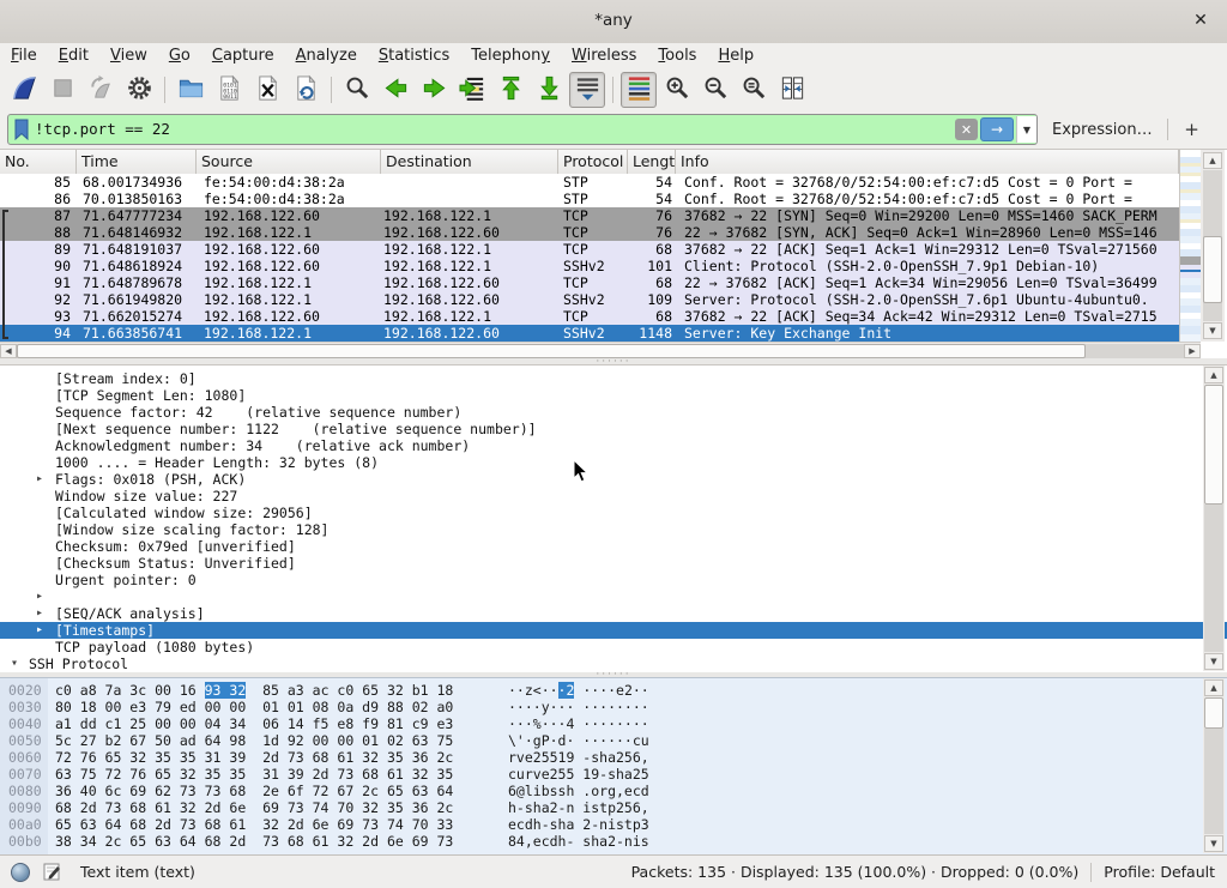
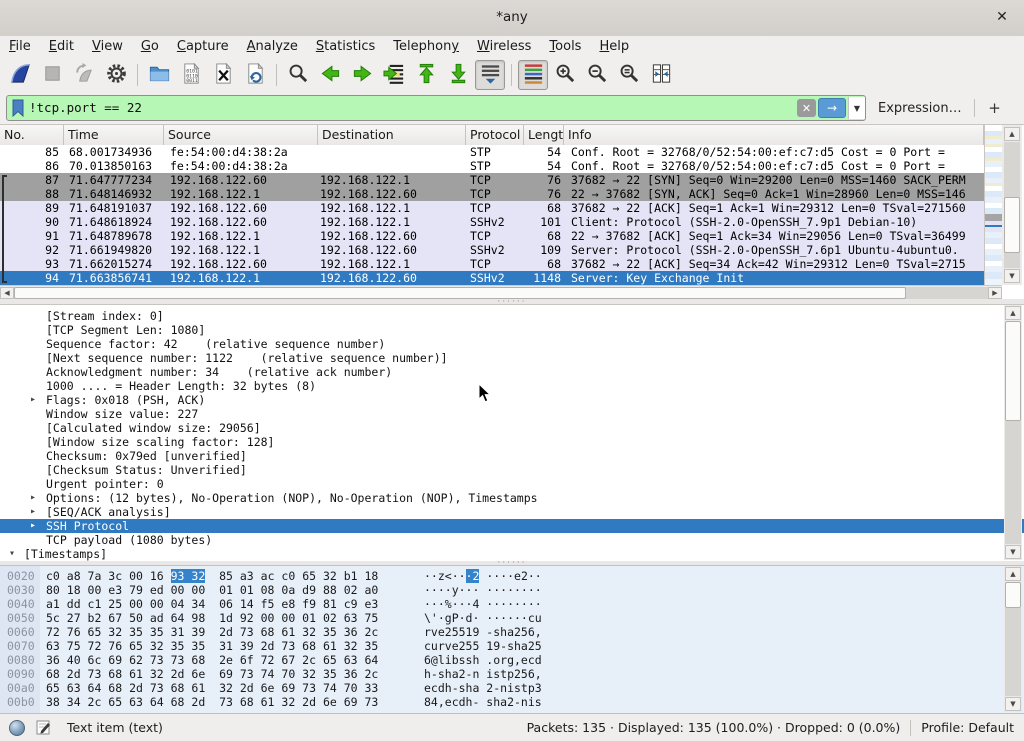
  *any
  ✕
  File
  Edit
  View
  Go
  Capture
  Analyze
  Statistics
  Telephony
  Wireless
  Tools
  Help
  !tcp.port == 22
  ✕
  →
  ▼
  Expression…
  +
  No.
  Time
  Source
  Destination
  Protocol
  Lengt
  Info
  85
  68.001734936
  fe:54:00:d4:38:2a
  STP
  54
  Conf. Root = 32768/0/52:54:00:ef:c7:d5 Cost = 0 Port =
  86
  70.013850163
  fe:54:00:d4:38:2a
  STP
  54
  Conf. Root = 32768/0/52:54:00:ef:c7:d5 Cost = 0 Port =
  87
  71.647777234
  192.168.122.60
  192.168.122.1
  TCP
  76
  37682 → 22 [SYN] Seq=0 Win=29200 Len=0 MSS=1460 SACK_PERM
  88
  71.648146932
  192.168.122.1
  192.168.122.60
  TCP
  76
  22 → 37682 [SYN, ACK] Seq=0 Ack=1 Win=28960 Len=0 MSS=146
  89
  71.648191037
  192.168.122.60
  192.168.122.1
  TCP
  68
  37682 → 22 [ACK] Seq=1 Ack=1 Win=29312 Len=0 TSval=271560
  90
  71.648618924
  192.168.122.60
  192.168.122.1
  SSHv2
  101
  Client: Protocol (SSH-2.0-OpenSSH_7.9p1 Debian-10)
  91
  71.648789678
  192.168.122.1
  192.168.122.60
  TCP
  68
  22 → 37682 [ACK] Seq=1 Ack=34 Win=29056 Len=0 TSval=36499
  92
  71.661949820
  192.168.122.1
  192.168.122.60
  SSHv2
  109
  Server: Protocol (SSH-2.0-OpenSSH_7.6p1 Ubuntu-4ubuntu0.
  93
  71.662015274
  192.168.122.60
  192.168.122.1
  TCP
  68
  37682 → 22 [ACK] Seq=34 Ack=42 Win=29312 Len=0 TSval=2715
  94
  71.663856741
  192.168.122.1
  192.168.122.60
  SSHv2
  1148
  Server: Key Exchange Init
  ▲
  ▼
  ◀
  ▶
  ······
  [Stream index: 0]
  [TCP Segment Len: 1080]
  Sequence factor: 42 (relative sequence number)
  [Next sequence number: 1122 (relative sequence number)]
  Acknowledgment number: 34 (relative ack number)
  1000 .... = Header Length: 32 bytes (8)
  ▸
  Flags: 0x018 (PSH, ACK)
  Window size value: 227
  [Calculated window size: 29056]
  [Window size scaling factor: 128]
  Checksum: 0x79ed [unverified]
  [Checksum Status: Unverified]
  Urgent pointer: 0
  ▸
+ Options: (12 bytes), No-Operation (NOP), No-Operation (NOP), Timestamps
  ▸
  [SEQ/ACK analysis]
  ▸
- [Timestamps]
+ SSH Protocol
  TCP payload (1080 bytes)
  ▾
- SSH Protocol
+ [Timestamps]
  ▲
  ▼
  ······
  0020
  c0 a8 7a 3c 00 16 93 32 85 a3 ac c0 65 32 b1 18
  ··z<···2 ····e2··
  0030
  80 18 00 e3 79 ed 00 00 01 01 08 0a d9 88 02 a0
  ····y··· ········
  0040
  a1 dd c1 25 00 00 04 34 06 14 f5 e8 f9 81 c9 e3
  ···%···4 ········
  0050
  5c 27 b2 67 50 ad 64 98 1d 92 00 00 01 02 63 75
  \'·gP·d· ······cu
  0060
  72 76 65 32 35 35 31 39 2d 73 68 61 32 35 36 2c
  rve25519 -sha256,
  0070
  63 75 72 76 65 32 35 35 31 39 2d 73 68 61 32 35
  curve255 19-sha25
  0080
  36 40 6c 69 62 73 73 68 2e 6f 72 67 2c 65 63 64
  6@libssh .org,ecd
  0090
  68 2d 73 68 61 32 2d 6e 69 73 74 70 32 35 36 2c
  h-sha2-n istp256,
  00a0
  65 63 64 68 2d 73 68 61 32 2d 6e 69 73 74 70 33
  ecdh-sha 2-nistp3
  00b0
  38 34 2c 65 63 64 68 2d 73 68 61 32 2d 6e 69 73
  84,ecdh- sha2-nis
  ▲
  ▼
  Text item (text)
  Packets: 135 · Displayed: 135 (100.0%) · Dropped: 0 (0.0%)
  Profile: Default
